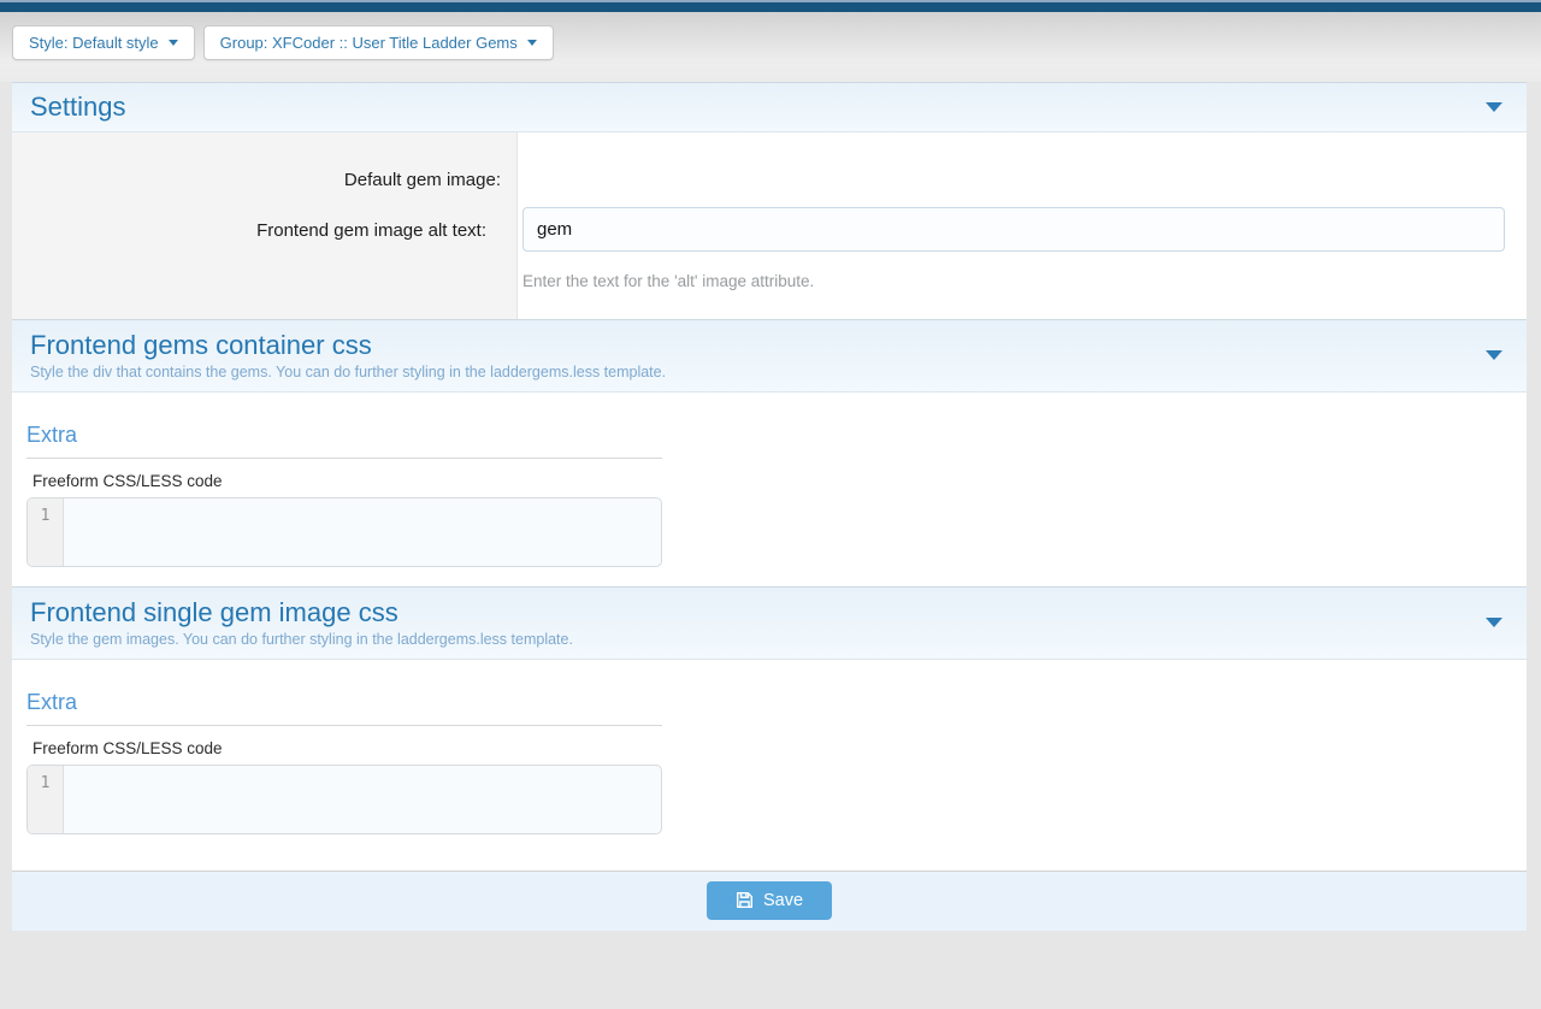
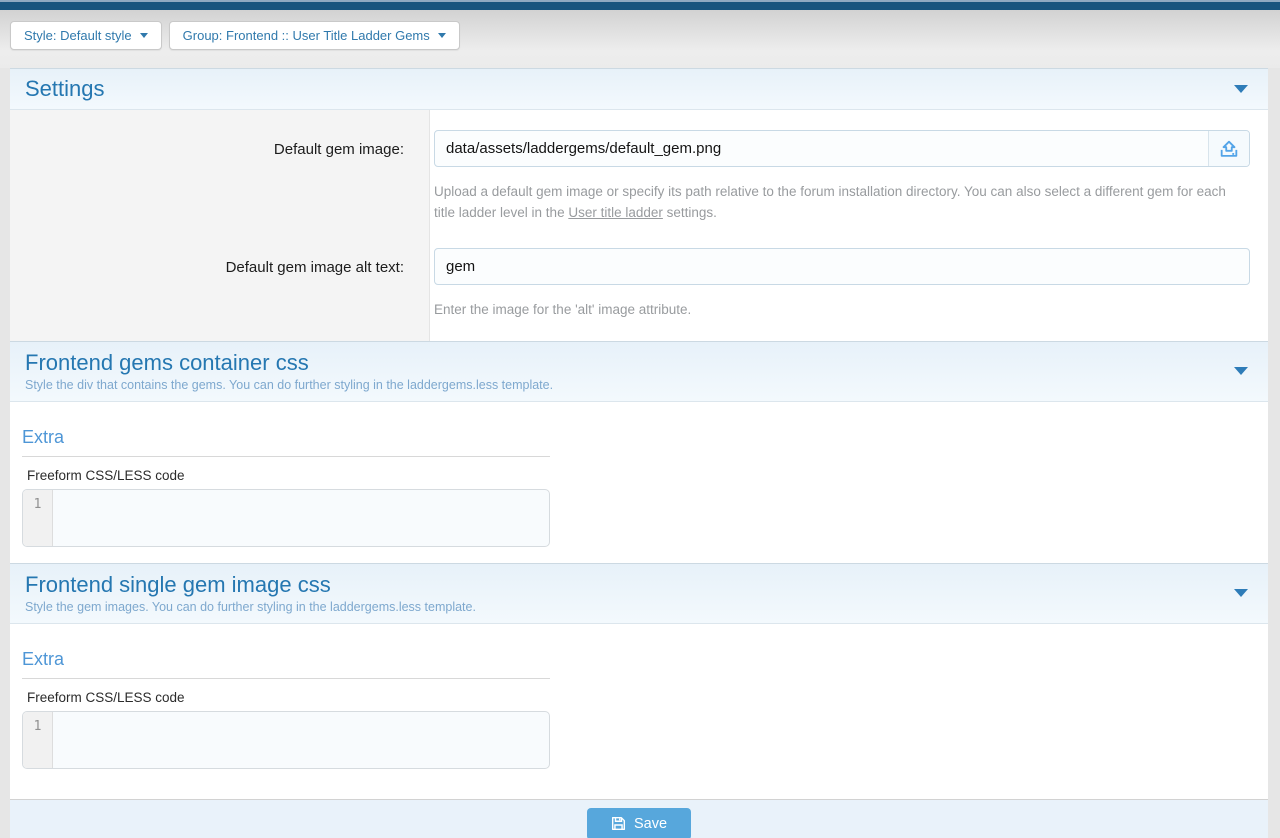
  Style: Default style
- Group: XFCoder :: User Title Ladder Gems
+ Group: Frontend :: User Title Ladder Gems
  Settings
  Default gem image:
+ data/assets/laddergems/default_gem.png
+ Upload a default gem image or specify its path relative to the forum installation directory. You can also select a different gem for each title ladder level in the User title ladder settings.
- Frontend gem image alt text:
+ Default gem image alt text:
  gem
- Enter the text for the 'alt' image attribute.
+ Enter the image for the 'alt' image attribute.
  Frontend gems container css
  Style the div that contains the gems. You can do further styling in the laddergems.less template.
  Extra
  Freeform CSS/LESS code
  1
  Frontend single gem image css
  Style the gem images. You can do further styling in the laddergems.less template.
  Extra
  Freeform CSS/LESS code
  1
  Save
